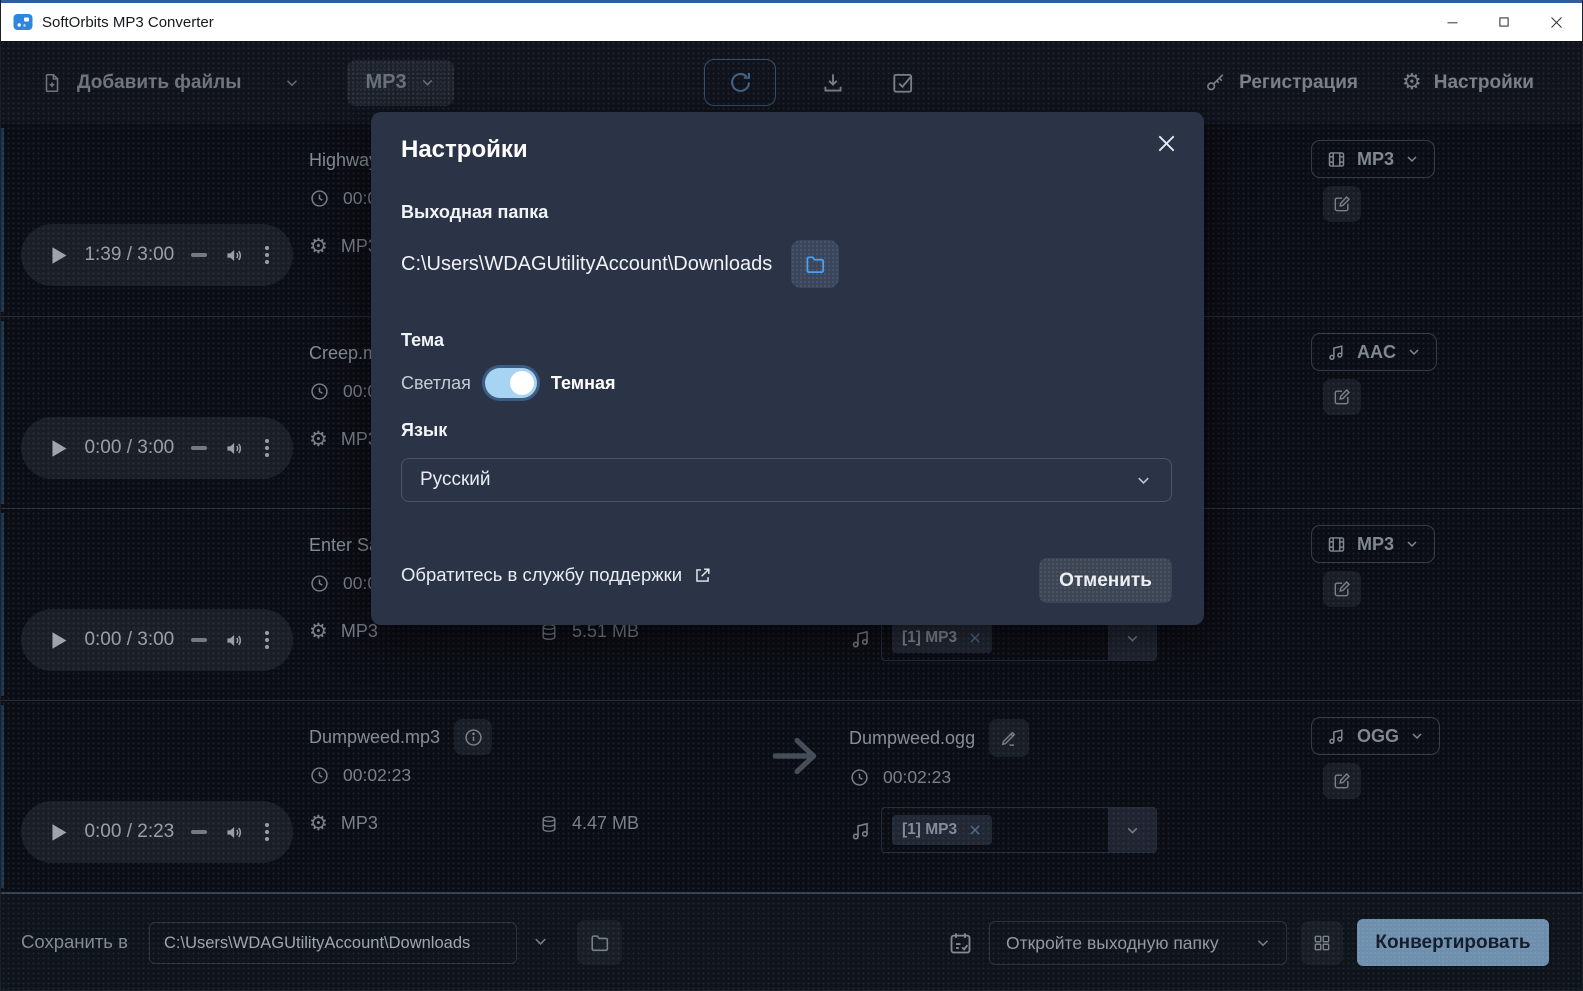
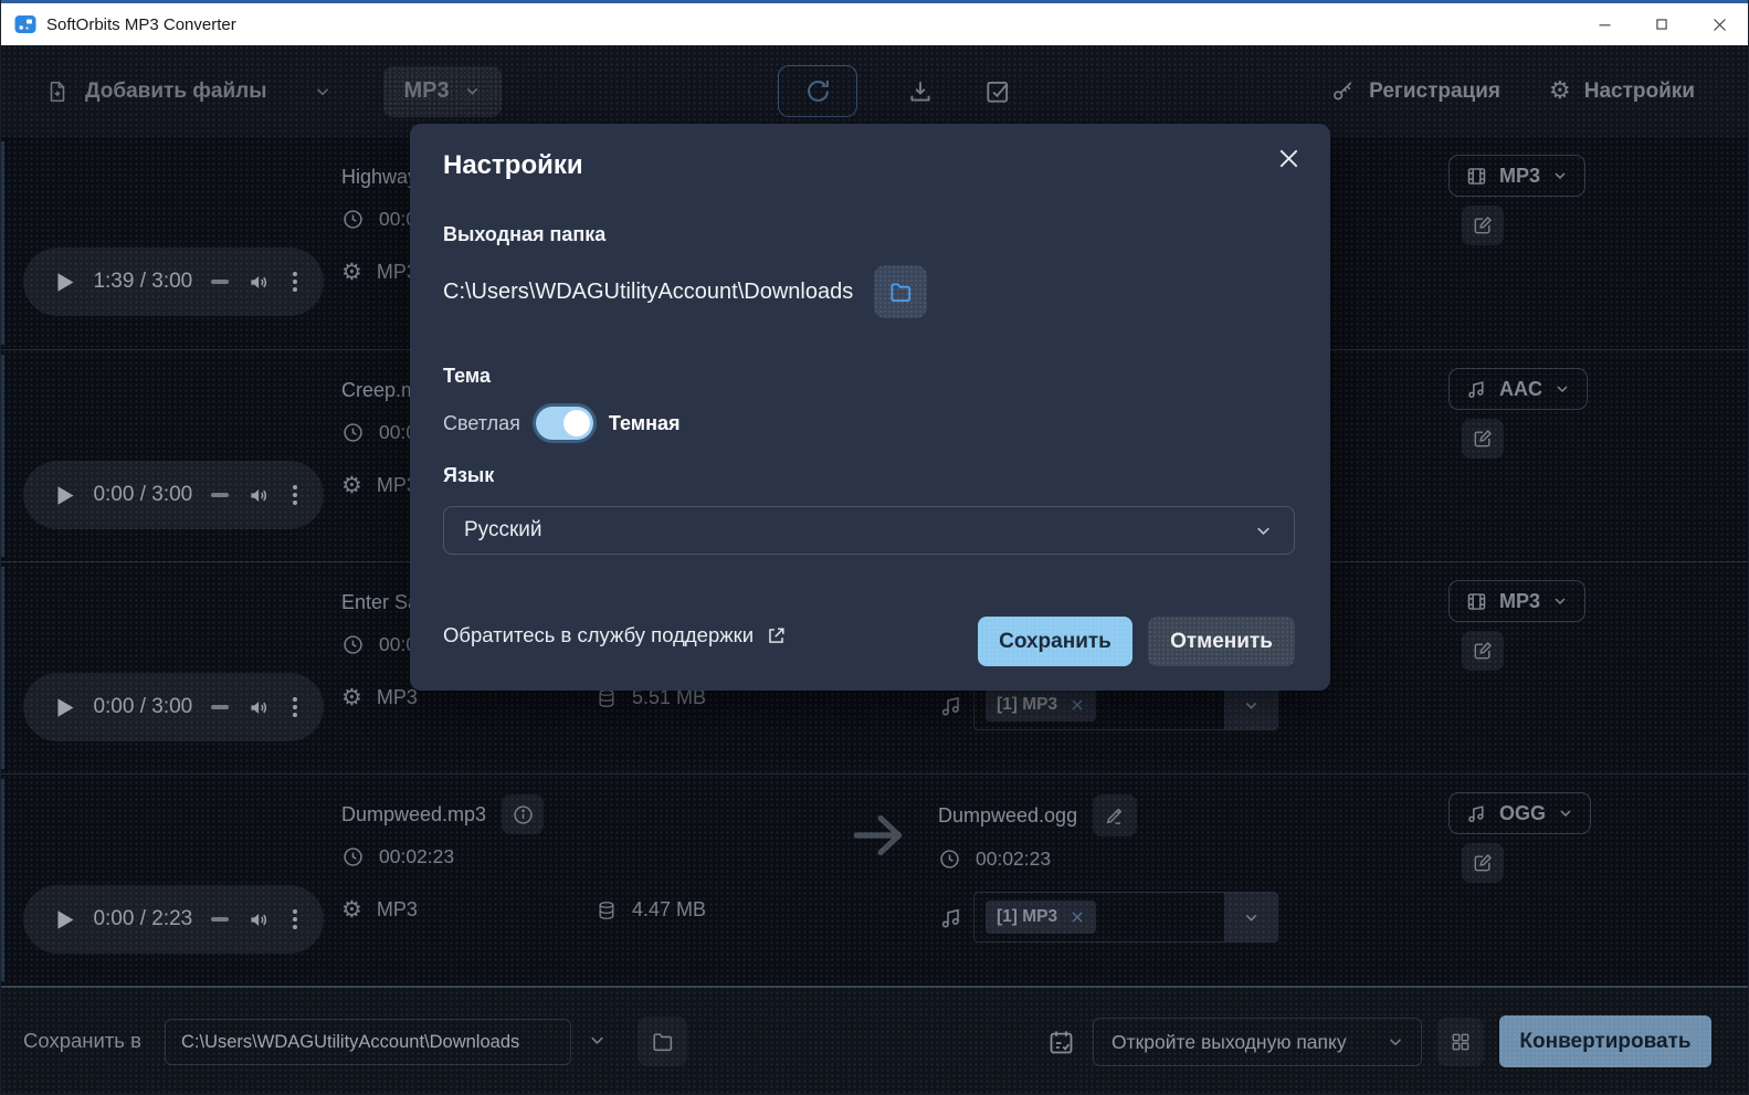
  SoftOrbits MP3 Converter
  Настройки
  Выходная папка
  C:\Users\WDAGUtilityAccount\Downloads
  Тема
  Светлая
  Темная
  Язык
  Русский
  Обратитесь в службу поддержки
+ Сохранить
  Отменить
